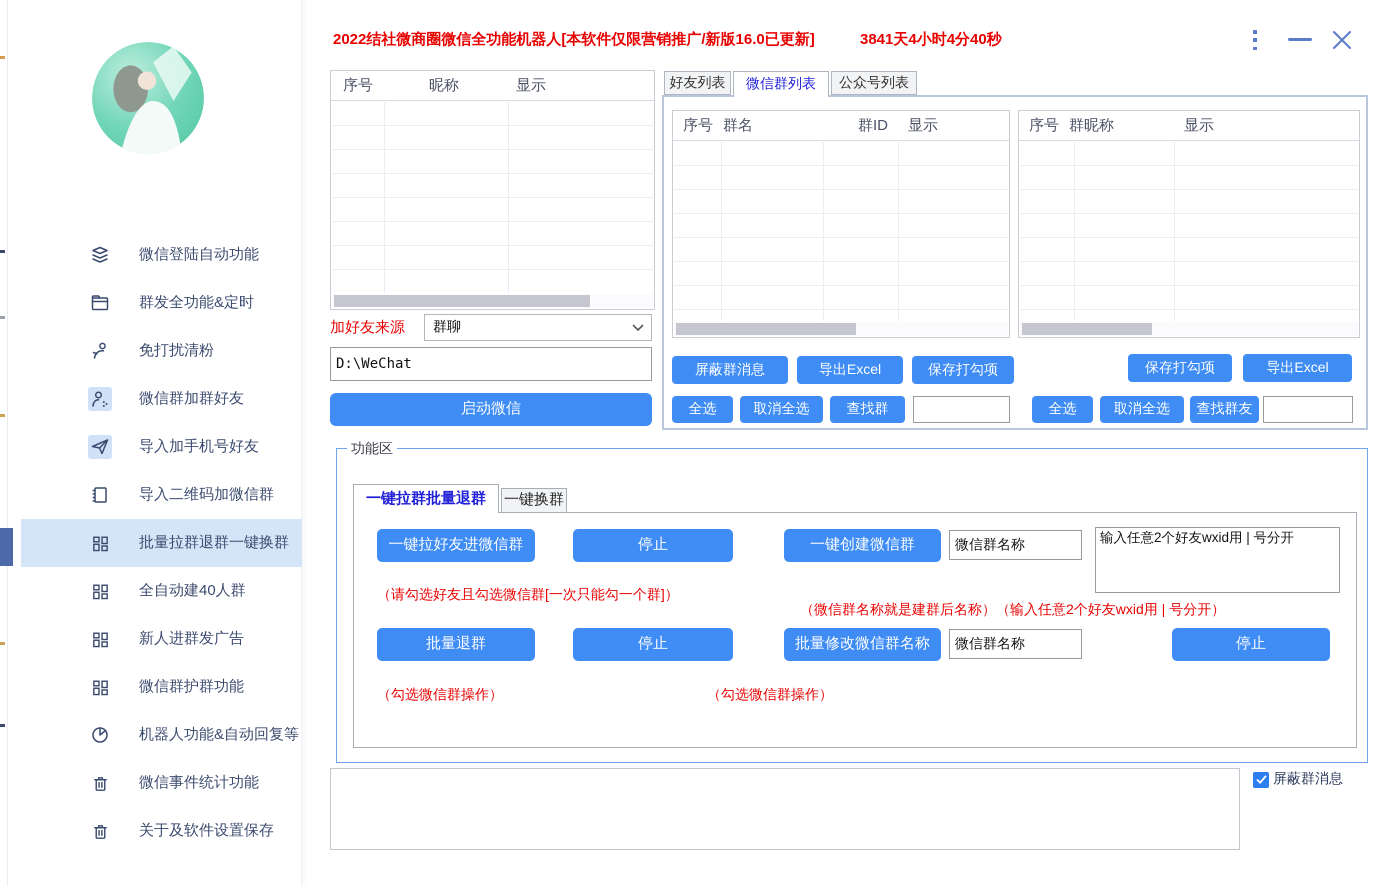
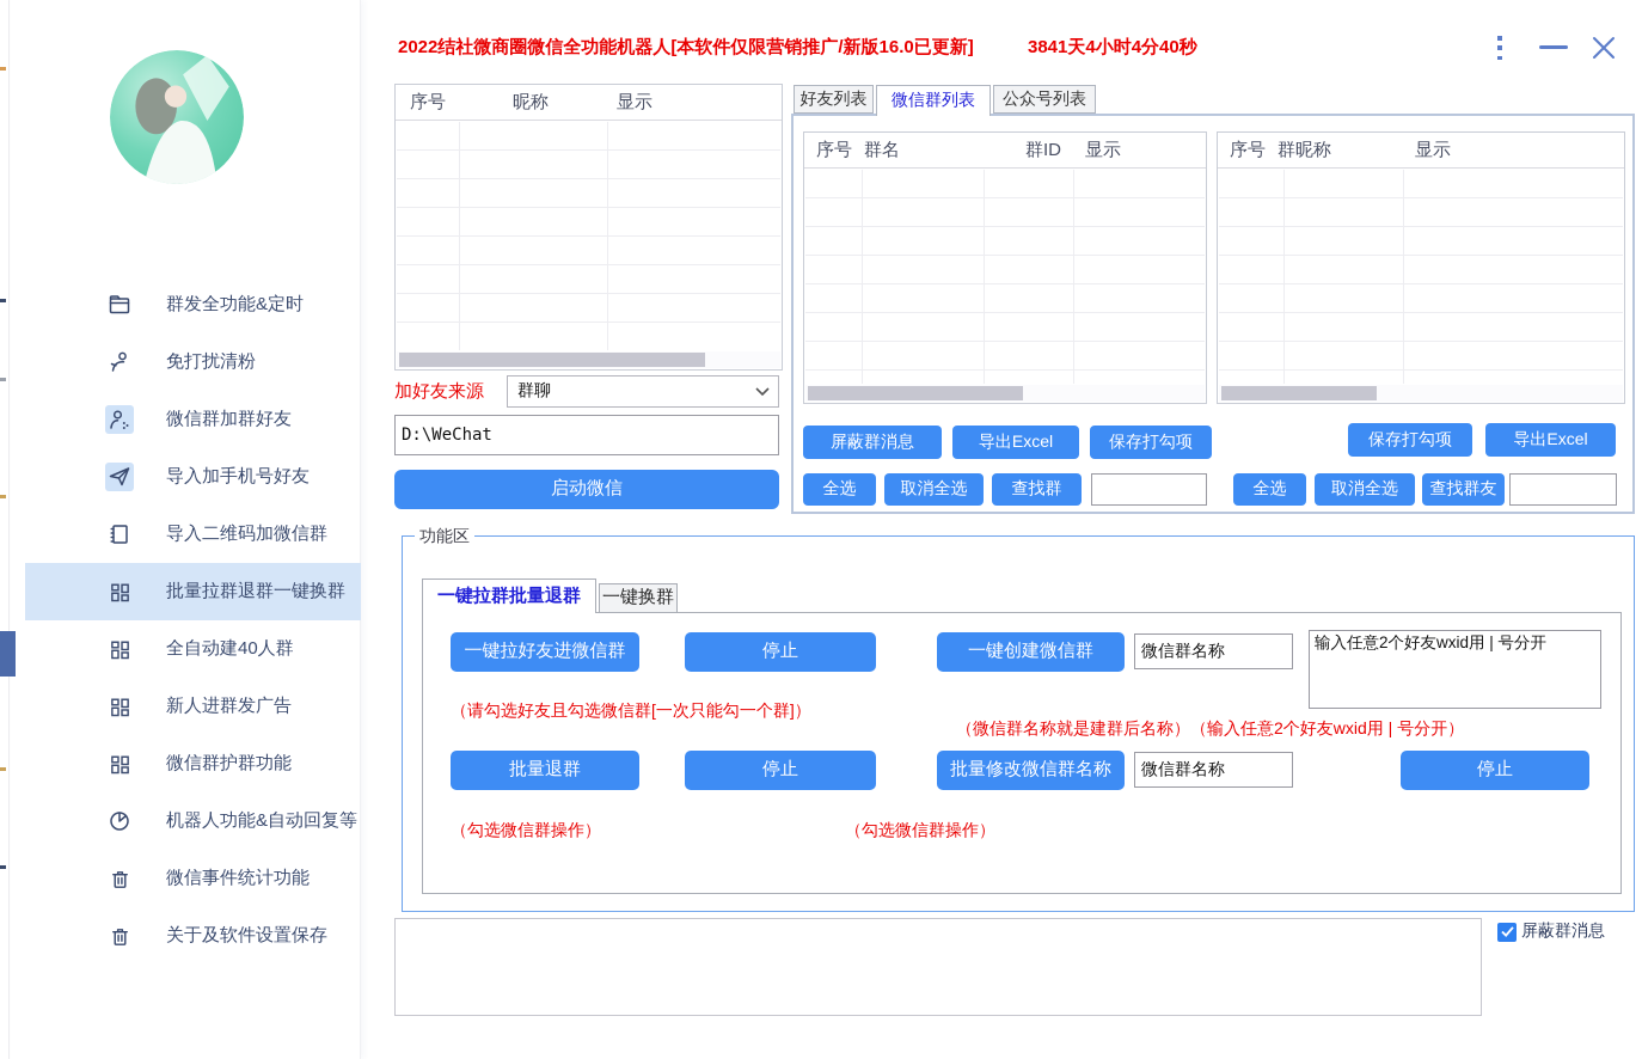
- 微信登陆自动功能
  群发全功能&定时
  免打扰清粉
  微信群加群好友
  导入加手机号好友
  导入二维码加微信群
  批量拉群退群一键换群
  全自动建40人群
  新人进群发广告
  微信群护群功能
  机器人功能&自动回复等
  微信事件统计功能
  关于及软件设置保存
  2022结社微商圈微信全功能机器人[本软件仅限营销推广/新版16.0已更新]
  3841天4小时4分40秒
  序号
  昵称
  显示
  加好友来源
  群聊
  D:\WeChat
  启动微信
  好友列表
  微信群列表
  公众号列表
  序号
  群名
  群ID
  显示
  序号
  群昵称
  显示
  屏蔽群消息
  导出Excel
  保存打勾项
  保存打勾项
  导出Excel
  全选
  取消全选
  查找群
  全选
  取消全选
  查找群友
  功能区
  一键拉群批量退群
  一键换群
  一键拉好友进微信群
  停止
  一键创建微信群
  微信群名称
  输入任意2个好友wxid用 | 号分开
  （请勾选好友且勾选微信群[一次只能勾一个群]）
  （微信群名称就是建群后名称）（输入任意2个好友wxid用 | 号分开）
  批量退群
  停止
  批量修改微信群名称
  微信群名称
  停止
  （勾选微信群操作）
  （勾选微信群操作）
  屏蔽群消息
